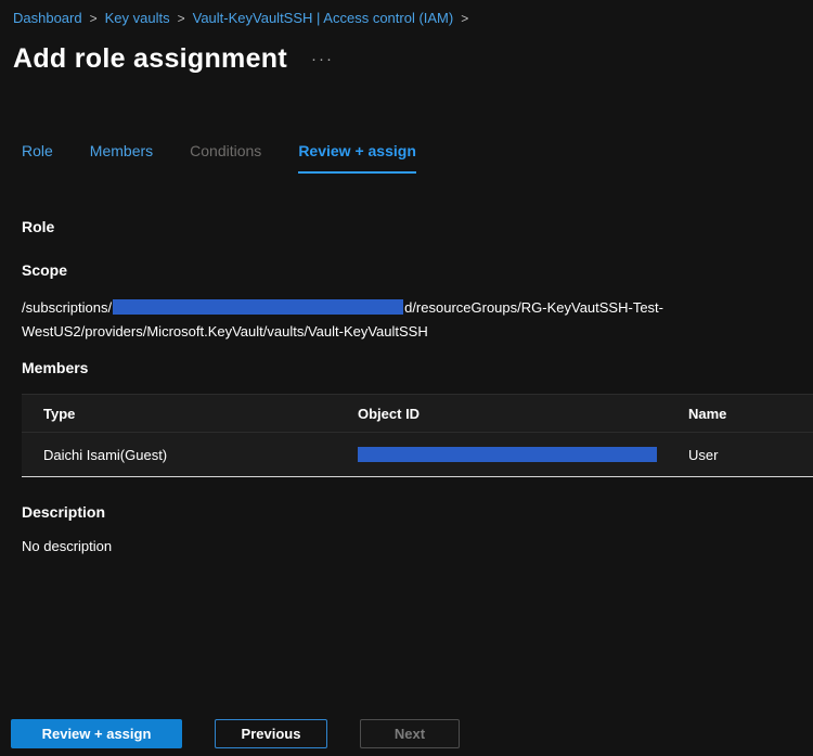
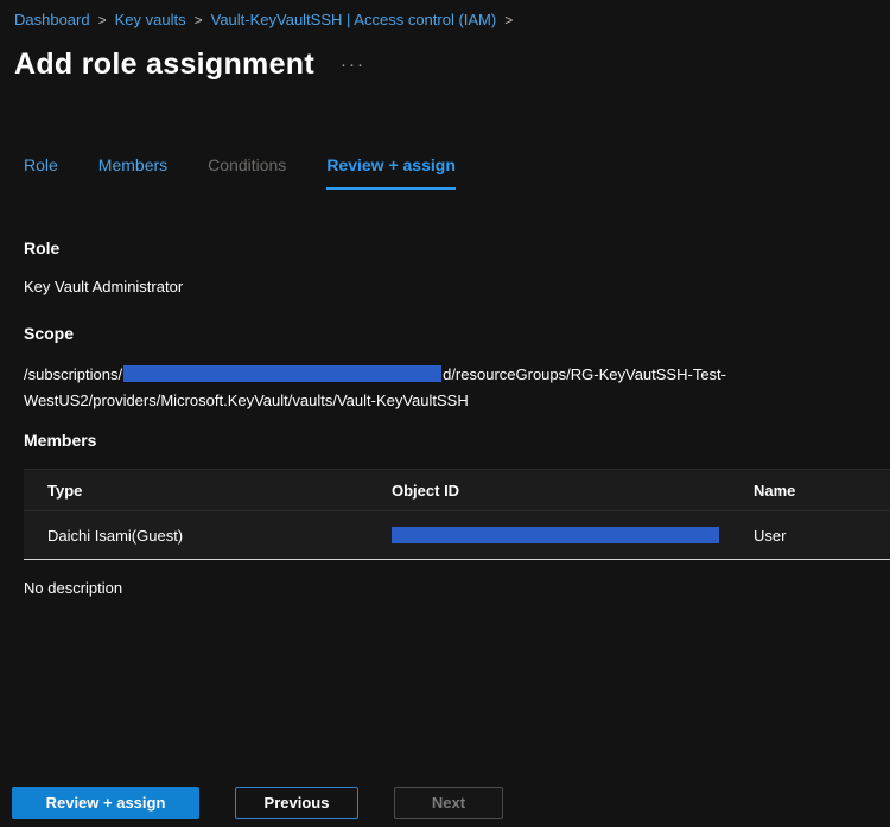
  Dashboard > Key vaults > Vault-KeyVaultSSH | Access control (IAM) >
  Add role assignment
  ···
  Role
  Members
  Conditions
  Review + assign
  Role
+ Key Vault Administrator
  Scope
  /subscriptions/ d/resourceGroups/RG-KeyVautSSH-Test-WestUS2/providers/Microsoft.KeyVault/vaults/Vault-KeyVaultSSH
  Members
  Type
  Object ID
  Name
  Daichi Isami(Guest)
  User
- Description
  No description
  Review + assign
  Previous
  Next
